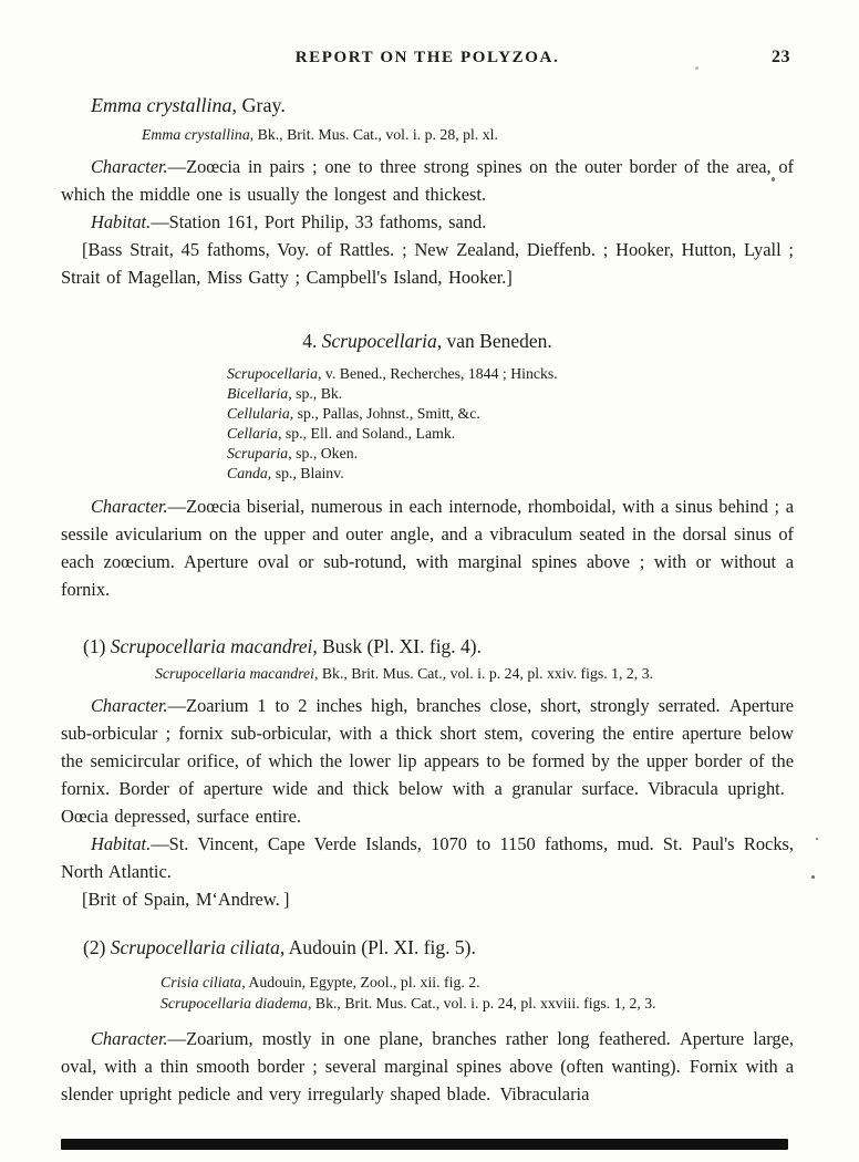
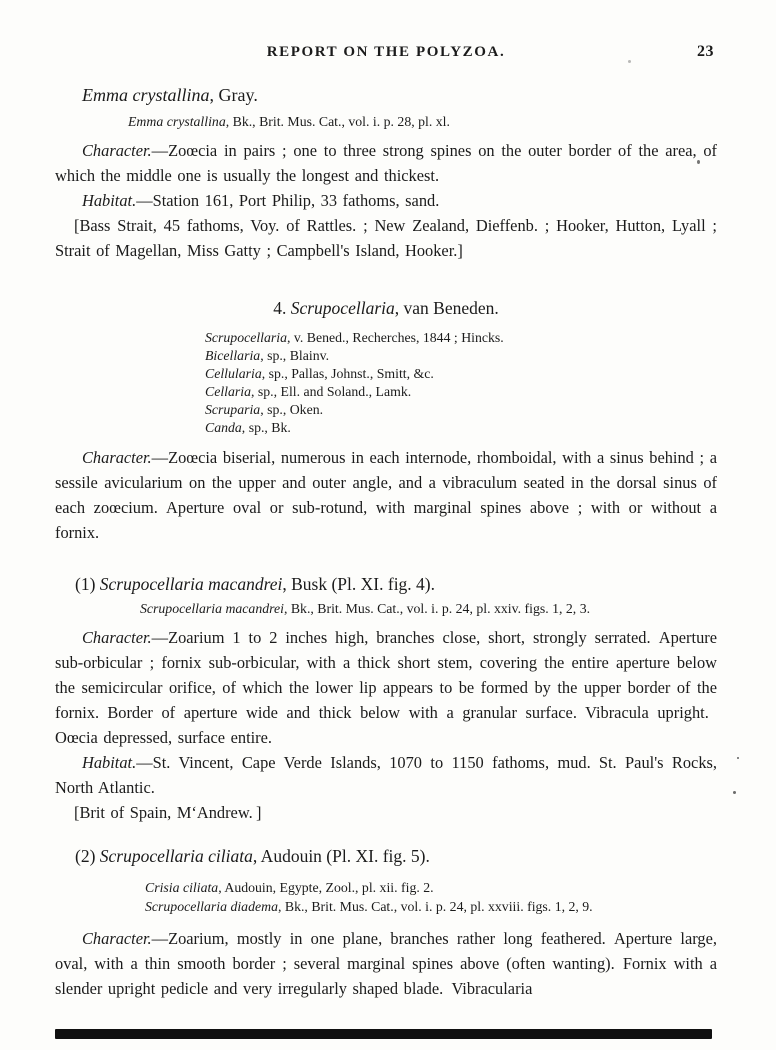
  REPORT ON THE POLYZOA.
  23
  Emma crystallina, Gray.
  Emma crystallina, Bk., Brit. Mus. Cat., vol. i. p. 28, pl. xl.
  Character.—Zoœcia in pairs ; one to three strong spines on the outer border of the area, of which the middle one is usually the longest and thickest.
  Habitat.—Station 161, Port Philip, 33 fathoms, sand.
  [Bass Strait, 45 fathoms, Voy. of Rattles. ; New Zealand, Dieffenb. ; Hooker, Hutton, Lyall ; Strait of Magellan, Miss Gatty ; Campbell's Island, Hooker.]
  4. Scrupocellaria, van Beneden.
  Scrupocellaria, v. Bened., Recherches, 1844 ; Hincks.
- Bicellaria, sp., Bk.
+ Bicellaria, sp., Blainv.
  Cellularia, sp., Pallas, Johnst., Smitt, &c.
  Cellaria, sp., Ell. and Soland., Lamk.
  Scruparia, sp., Oken.
- Canda, sp., Blainv.
+ Canda, sp., Bk.
  Character.—Zoœcia biserial, numerous in each internode, rhomboidal, with a sinus behind ; a sessile avicularium on the upper and outer angle, and a vibraculum seated in the dorsal sinus of each zoœcium. Aperture oval or sub-rotund, with marginal spines above ; with or without a fornix.
  (1) Scrupocellaria macandrei, Busk (Pl. XI. fig. 4).
  Scrupocellaria macandrei, Bk., Brit. Mus. Cat., vol. i. p. 24, pl. xxiv. figs. 1, 2, 3.
  Character.—Zoarium 1 to 2 inches high, branches close, short, strongly serrated. Aperture sub-orbicular ; fornix sub-orbicular, with a thick short stem, covering the entire aperture below the semicircular orifice, of which the lower lip appears to be formed by the upper border of the fornix. Border of aperture wide and thick below with a granular surface. Vibracula upright. Oœcia depressed, surface entire.
  Habitat.—St. Vincent, Cape Verde Islands, 1070 to 1150 fathoms, mud. St. Paul's Rocks, North Atlantic.
  [Brit of Spain, M‘Andrew. ]
  (2) Scrupocellaria ciliata, Audouin (Pl. XI. fig. 5).
  Crisia ciliata, Audouin, Egypte, Zool., pl. xii. fig. 2.
- Scrupocellaria diadema, Bk., Brit. Mus. Cat., vol. i. p. 24, pl. xxviii. figs. 1, 2, 3.
+ Scrupocellaria diadema, Bk., Brit. Mus. Cat., vol. i. p. 24, pl. xxviii. figs. 1, 2, 9.
  Character.—Zoarium, mostly in one plane, branches rather long feathered. Aperture large, oval, with a thin smooth border ; several marginal spines above (often wanting). Fornix with a slender upright pedicle and very irregularly shaped blade. Vibracularia
